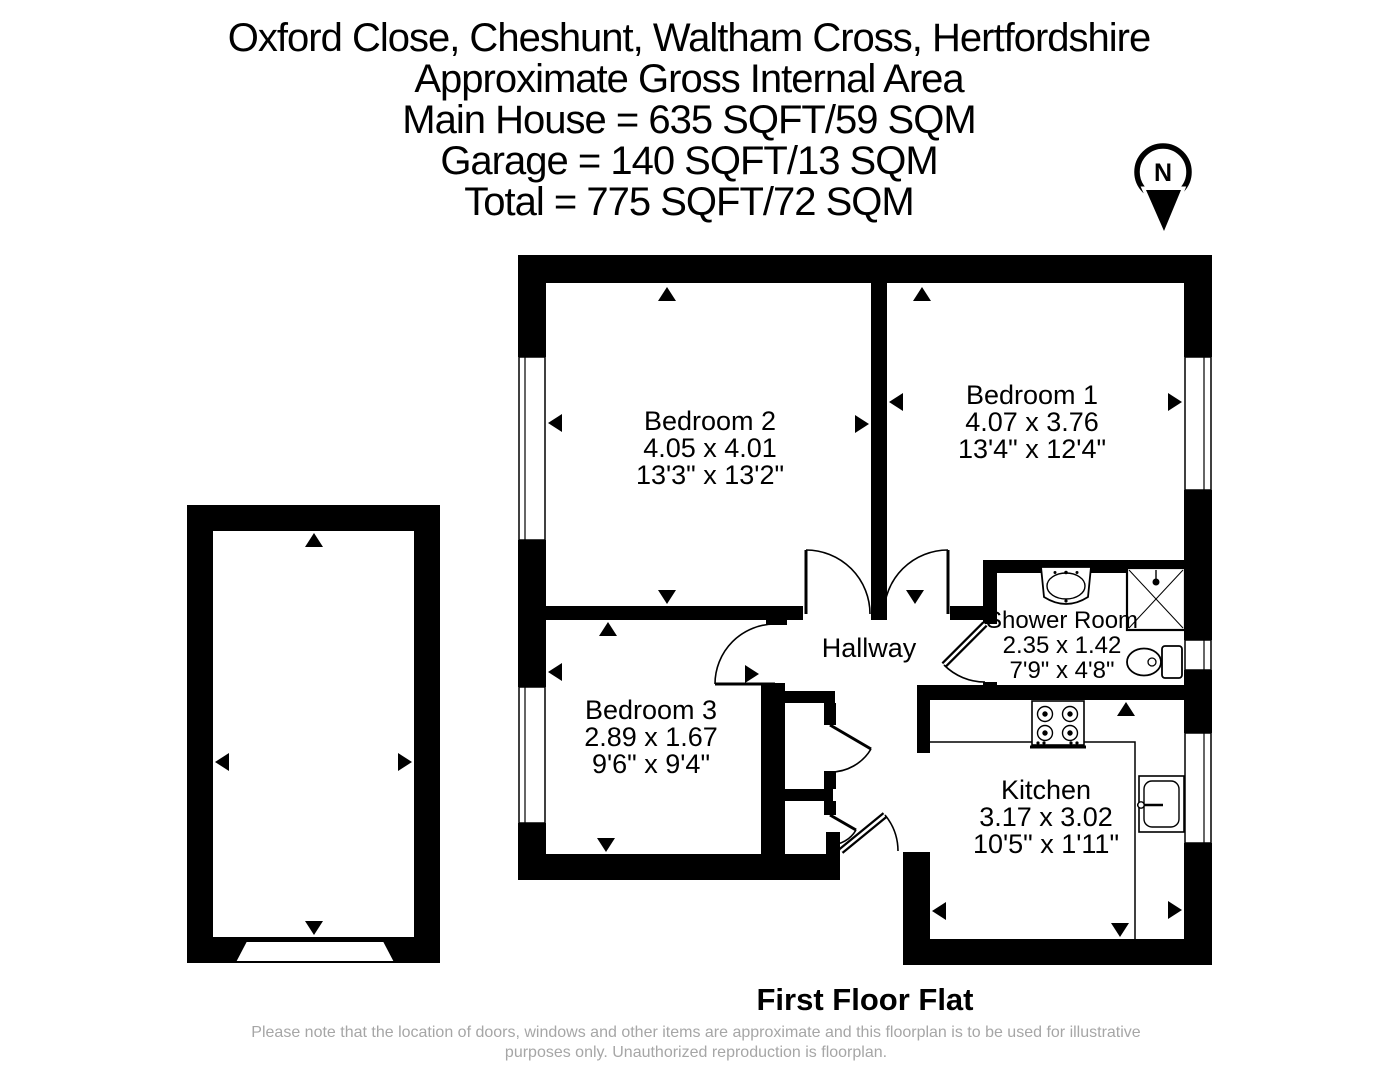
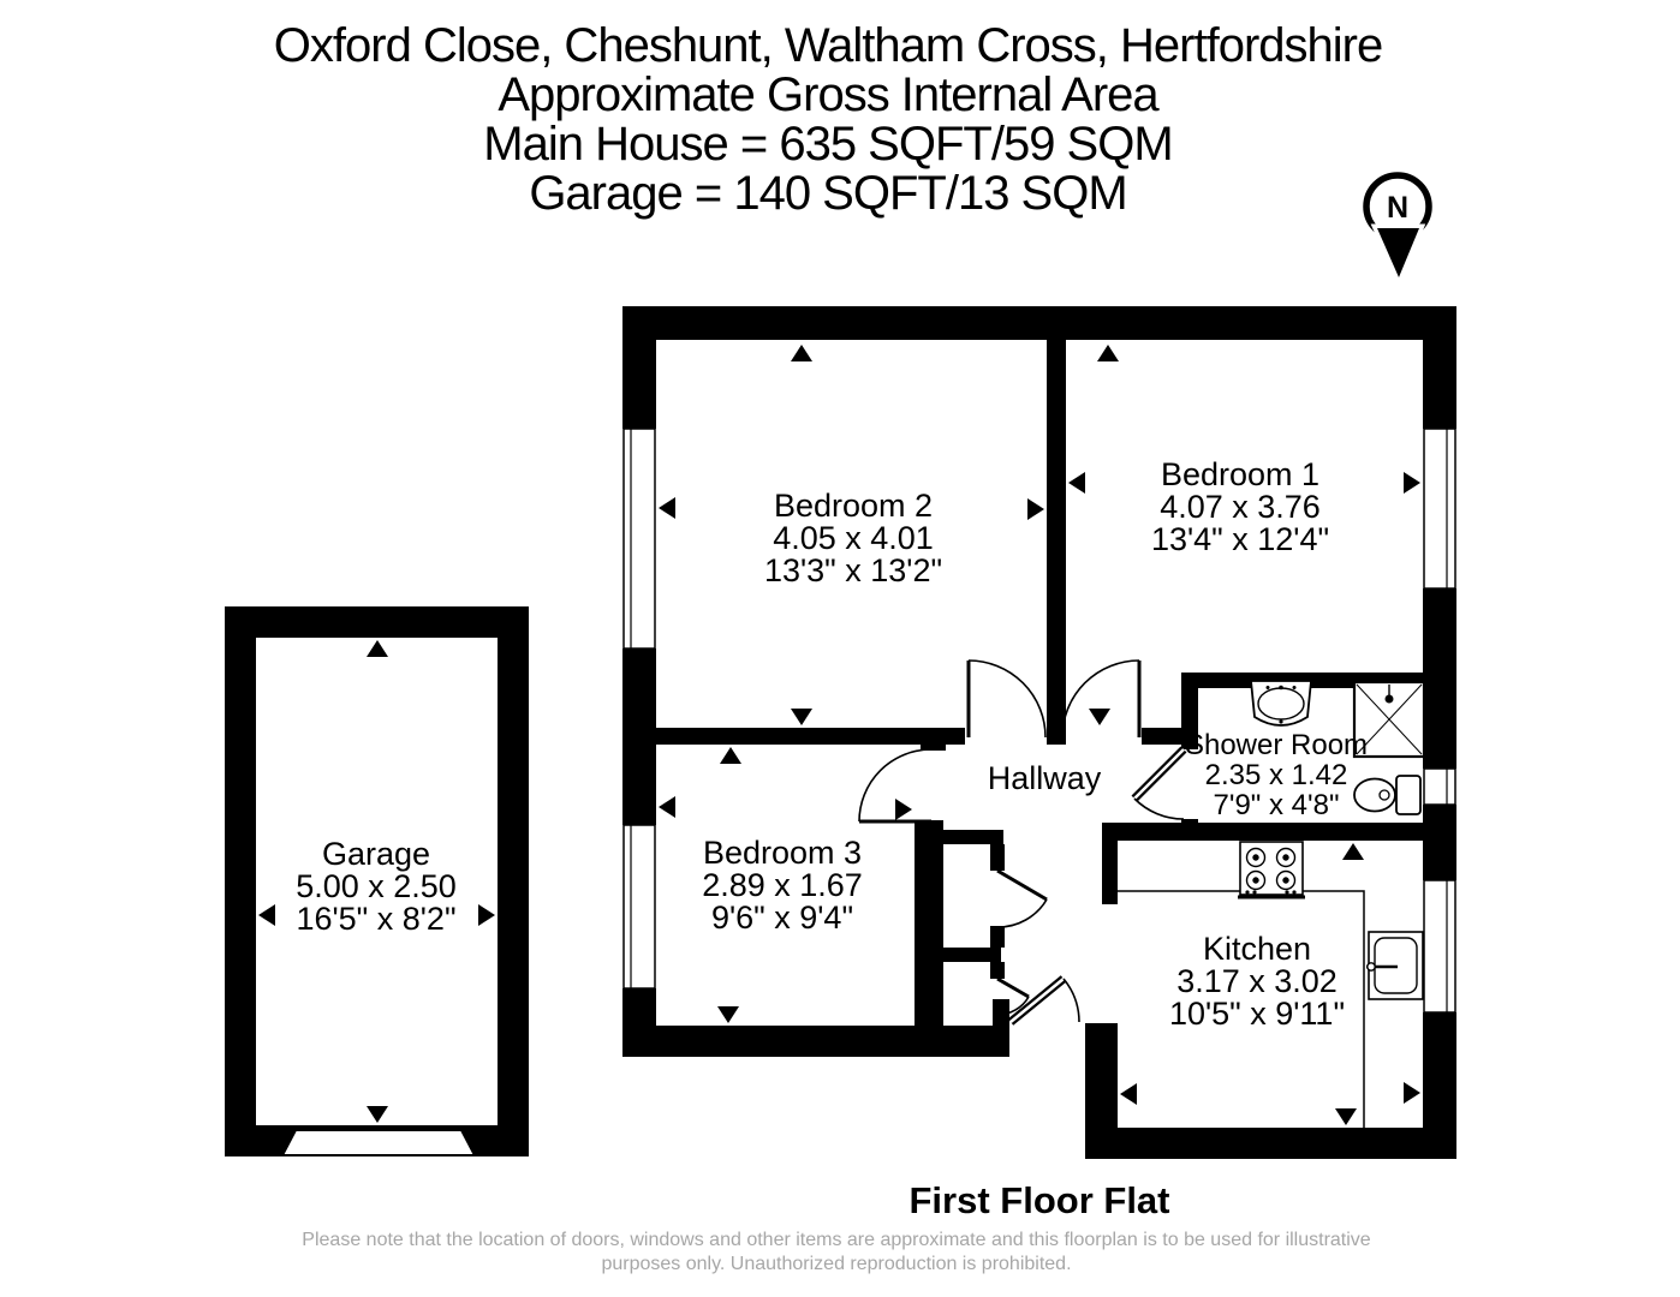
  N
  Oxford Close, Cheshunt, Waltham Cross, Hertfordshire
  Approximate Gross Internal Area
  Main House = 635 SQFT/59 SQM
  Garage = 140 SQFT/13 SQM
- Total = 775 SQFT/72 SQM
  Bedroom 2
  4.05 x 4.01
  13'3" x 13'2"
  Bedroom 1
  4.07 x 3.76
  13'4" x 12'4"
  Bedroom 3
  2.89 x 1.67
  9'6" x 9'4"
  Shower Room
  2.35 x 1.42
  7'9" x 4'8"
  Kitchen
  3.17 x 3.02
- 10'5" x 1'11"
+ 10'5" x 9'11"
+ Garage
+ 5.00 x 2.50
+ 16'5" x 8'2"
  Hallway
  First Floor Flat
  Please note that the location of doors, windows and other items are approximate and this floorplan is to be used for illustrative
- purposes only. Unauthorized reproduction is floorplan.
+ purposes only. Unauthorized reproduction is prohibited.
